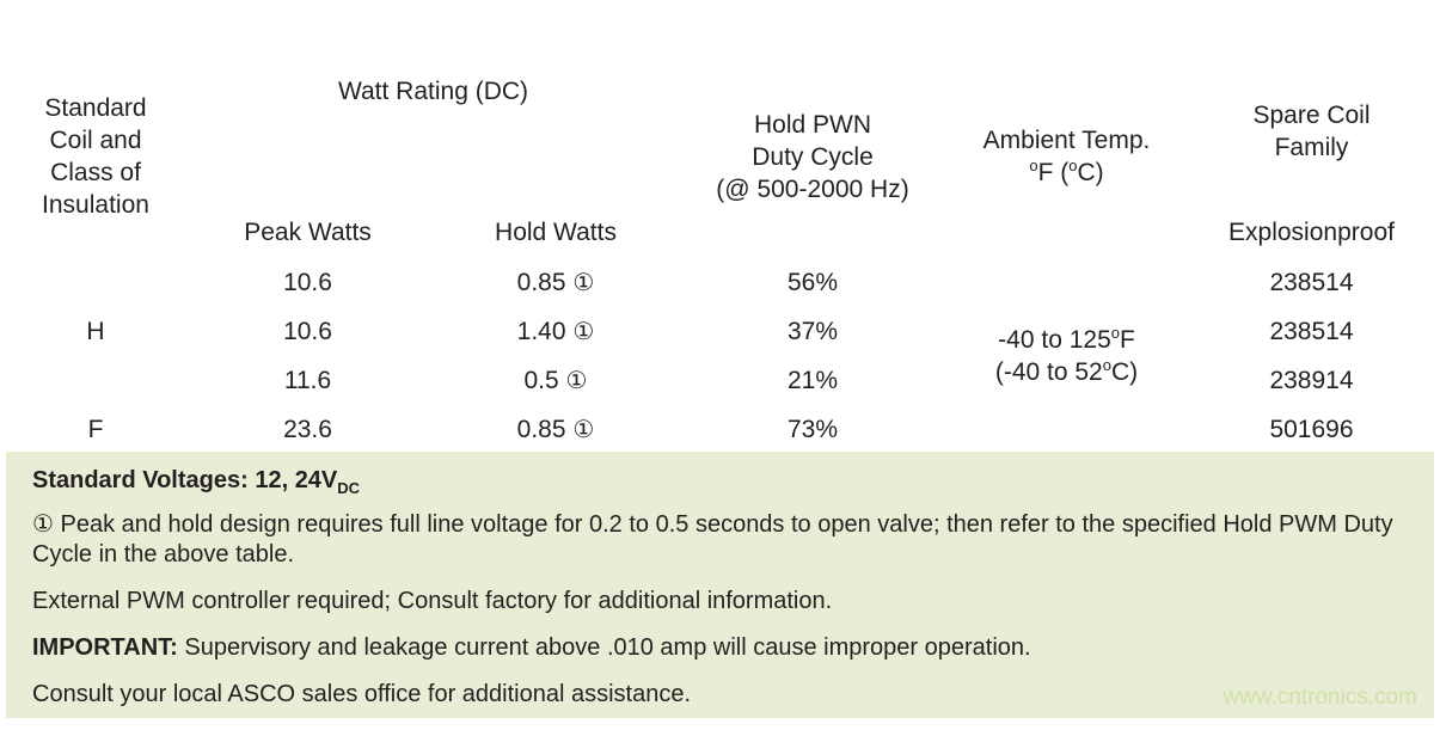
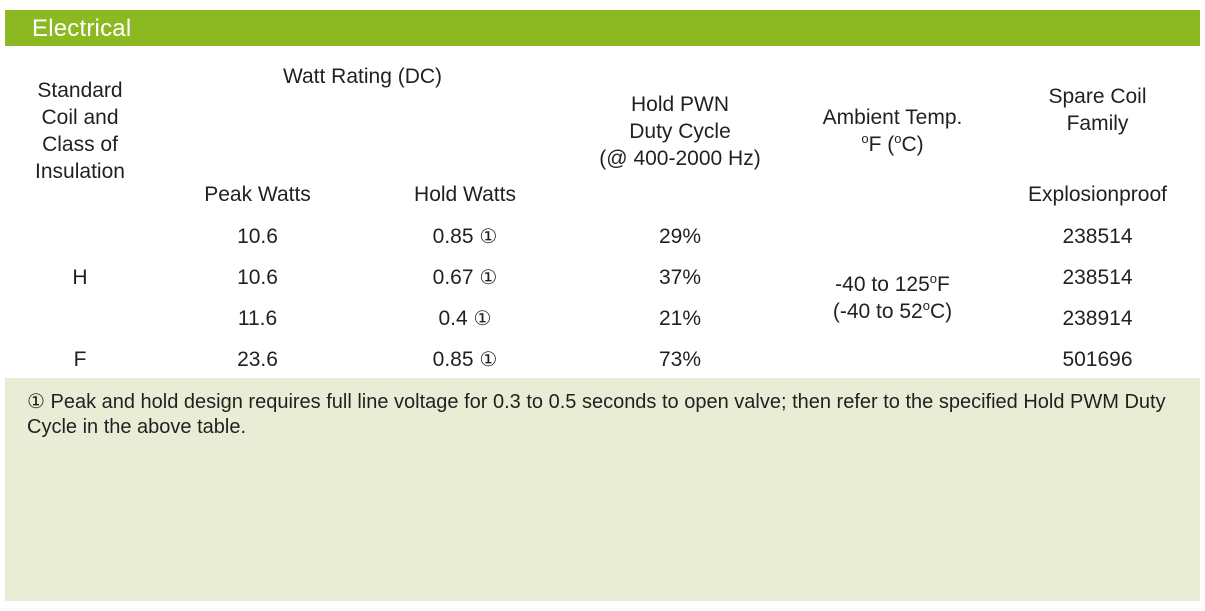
+ Electrical
- Standard Coil and Class of Insulation	Watt Rating (DC)	Hold PWN Duty Cycle (@ 500-2000 Hz)	Ambient Temp. oF (oC)	Spare Coil Family
+ Standard Coil and Class of Insulation	Watt Rating (DC)	Hold PWN Duty Cycle (@ 400-2000 Hz)	Ambient Temp. oF (oC)	Spare Coil Family
  Peak Watts	Hold Watts	Explosionproof
- H	10.6	0.85 ①	56%	-40 to 125oF (-40 to 52oC)	238514
+ H	10.6	0.85 ①	29%	-40 to 125oF (-40 to 52oC)	238514
- 10.6	1.40 ①	37%	238514
+ 10.6	0.67 ①	37%	238514
- 11.6	0.5 ①	21%	238914
+ 11.6	0.4 ①	21%	238914
  F	23.6	0.85 ①	73%	501696
- Standard Voltages: 12, 24VDC
- ① Peak and hold design requires full line voltage for 0.2 to 0.5 seconds to open valve; then refer to the specified Hold PWM Duty Cycle in the above table.
+ ① Peak and hold design requires full line voltage for 0.3 to 0.5 seconds to open valve; then refer to the specified Hold PWM Duty Cycle in the above table.
- External PWM controller required; Consult factory for additional information.
- IMPORTANT: Supervisory and leakage current above .010 amp will cause improper operation.
- Consult your local ASCO sales office for additional assistance.
- www.cntronics.com
